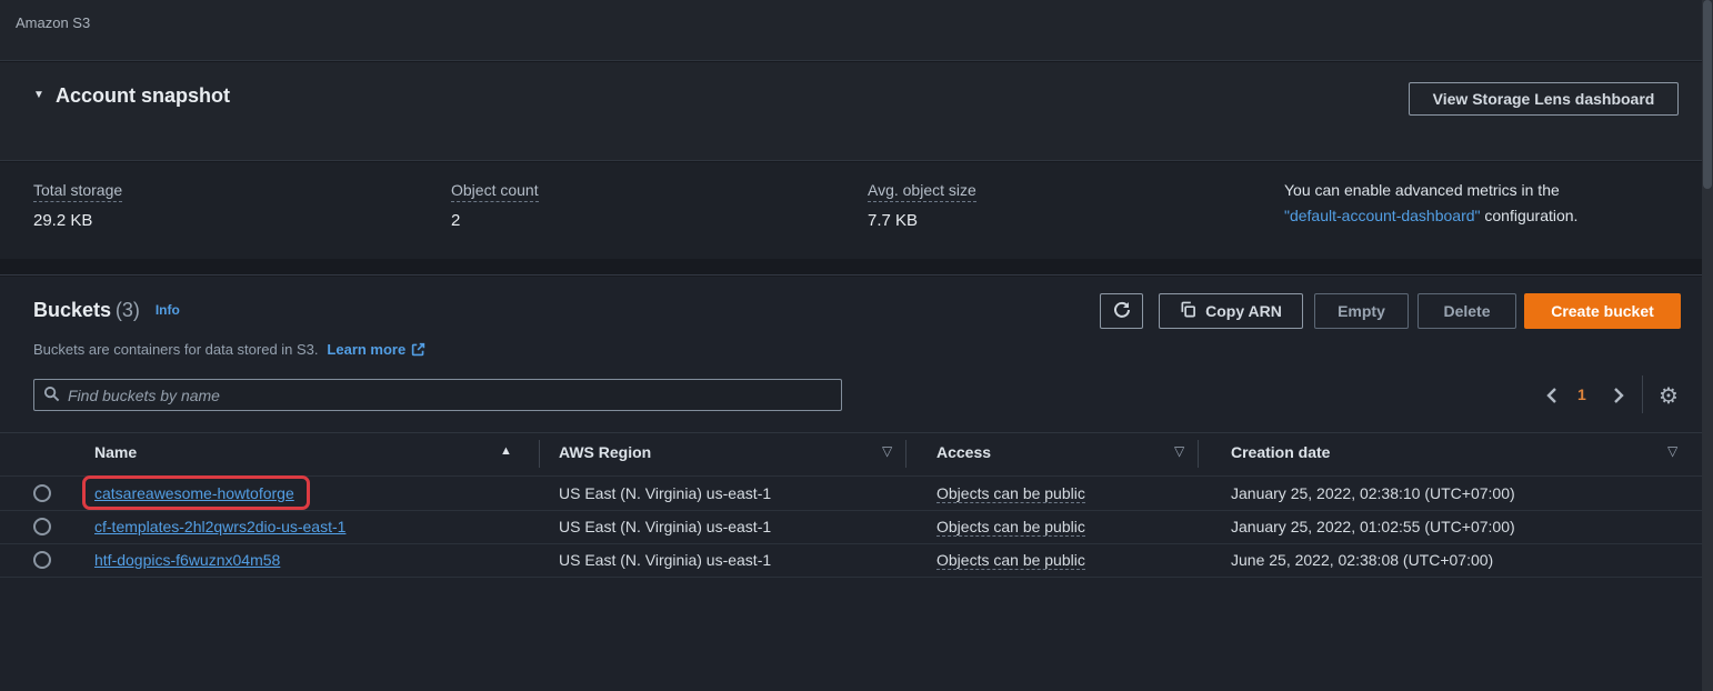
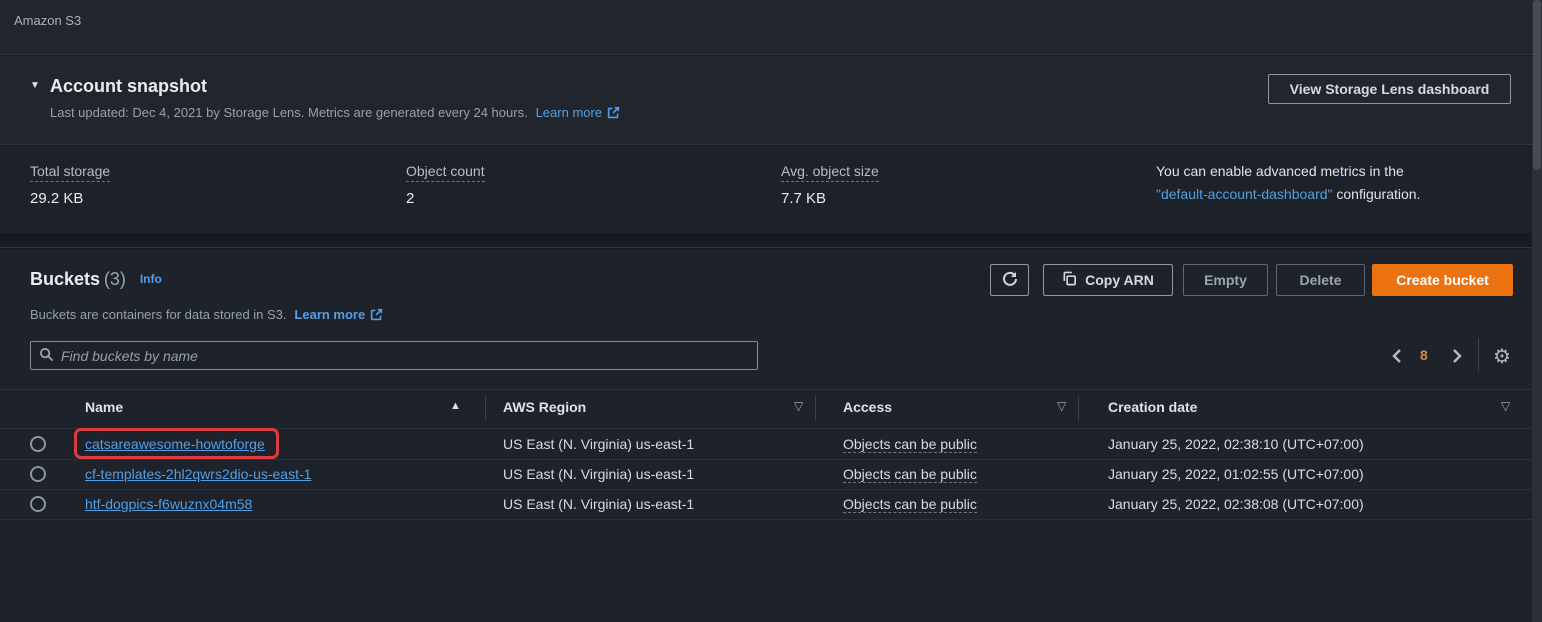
  Amazon S3
  ▼
  Account snapshot
+ Last updated: Dec 4, 2021 by Storage Lens. Metrics are generated every 24 hours. Learn more
  View Storage Lens dashboard
  Total storage
  29.2 KB
  Object count
  2
  Avg. object size
  7.7 KB
  You can enable advanced metrics in the
  "default-account-dashboard" configuration.
  Buckets (3) Info
  Buckets are containers for data stored in S3. Learn more
  Copy ARN
  Empty
  Delete
  Create bucket
  Find buckets by name
- 1
+ 8
  ⚙
  Name
  ▲
  AWS Region
  ▽
  Access
  ▽
  Creation date
  ▽
  catsareawesome-howtoforge
  US East (N. Virginia) us-east-1
  Objects can be public
  January 25, 2022, 02:38:10 (UTC+07:00)
  cf-templates-2hl2qwrs2dio-us-east-1
  US East (N. Virginia) us-east-1
  Objects can be public
  January 25, 2022, 01:02:55 (UTC+07:00)
  htf-dogpics-f6wuznx04m58
  US East (N. Virginia) us-east-1
  Objects can be public
- June 25, 2022, 02:38:08 (UTC+07:00)
+ January 25, 2022, 02:38:08 (UTC+07:00)
